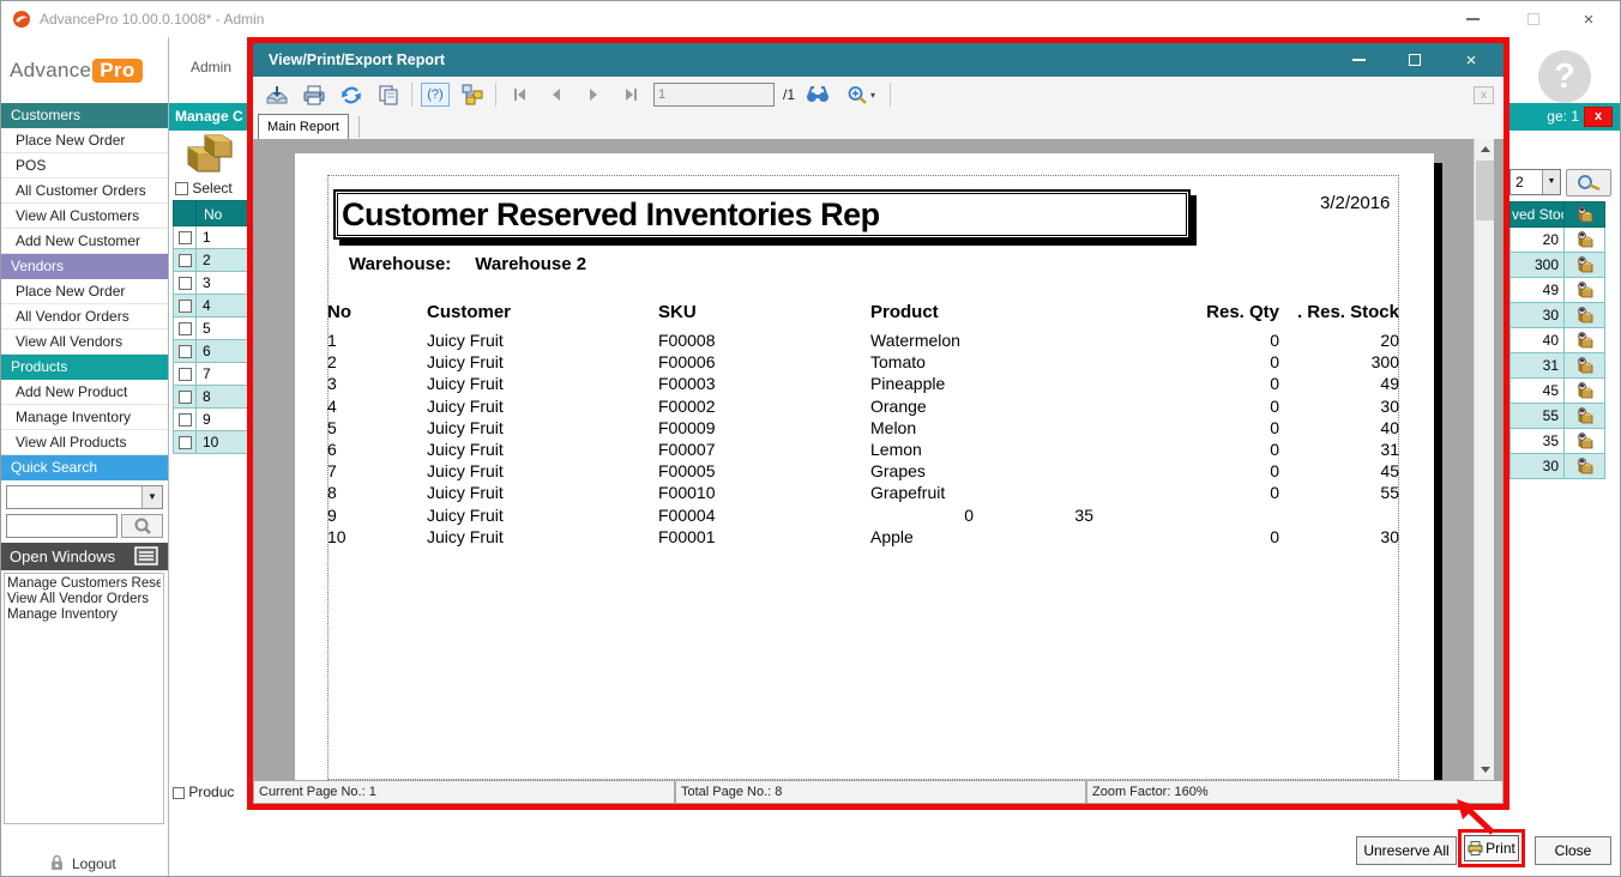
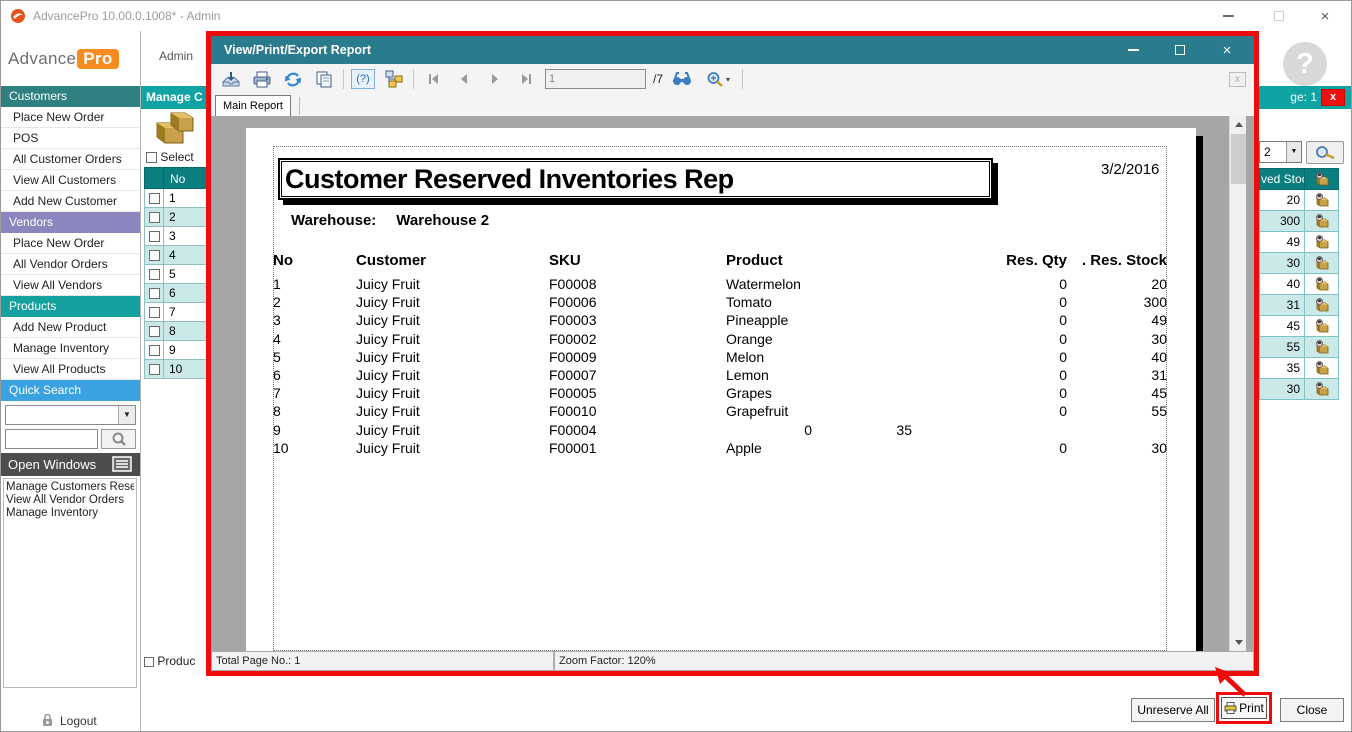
  AdvancePro 10.00.0.1008* - Admin
  ×
  Admin
  Manage C
  ge: 1
  x
  Advance Pro
  Customers
  Place New Order
  POS
  All Customer Orders
  View All Customers
  Add New Customer
  Vendors
  Place New Order
  All Vendor Orders
  View All Vendors
  Products
  Add New Product
  Manage Inventory
  View All Products
  Quick Search
  ▼
  Open Windows
  Manage Customers Rese
  View All Vendor Orders
  Manage Inventory
  Logout
  Select
  No
  1
  2
  3
  4
  5
  6
  7
  8
  9
  10
  Produc
  ?
  2
  ved Sto
  20
  300
  49
  30
  40
  31
  45
  55
  35
  30
  Unreserve All
  Print
  Close
  View/Print/Export Report
  ×
  (?)
  1
- /1
+ /7
  ▾
  x
  Main Report
  Customer Reserved Inventories Rep
  3/2/2016
  Warehouse: Warehouse 2
  No
  Customer
  SKU
  Product
  Res. Qty
  . Res. Stock
  1
  Juicy Fruit
  F00008
  Watermelon
  0
  20
  2
  Juicy Fruit
  F00006
  Tomato
  0
  300
  3
  Juicy Fruit
  F00003
  Pineapple
  0
  49
  4
  Juicy Fruit
  F00002
  Orange
  0
  30
  5
  Juicy Fruit
  F00009
  Melon
  0
  40
  6
  Juicy Fruit
  F00007
  Lemon
  0
  31
  7
  Juicy Fruit
  F00005
  Grapes
  0
  45
  8
  Juicy Fruit
  F00010
  Grapefruit
  0
  55
  9
  Juicy Fruit
  F00004
  0
  35
  10
  Juicy Fruit
  F00001
  Apple
  0
  30
- Current Page No.: 1
- Total Page No.: 8
+ Total Page No.: 1
- Zoom Factor: 160%
+ Zoom Factor: 120%
